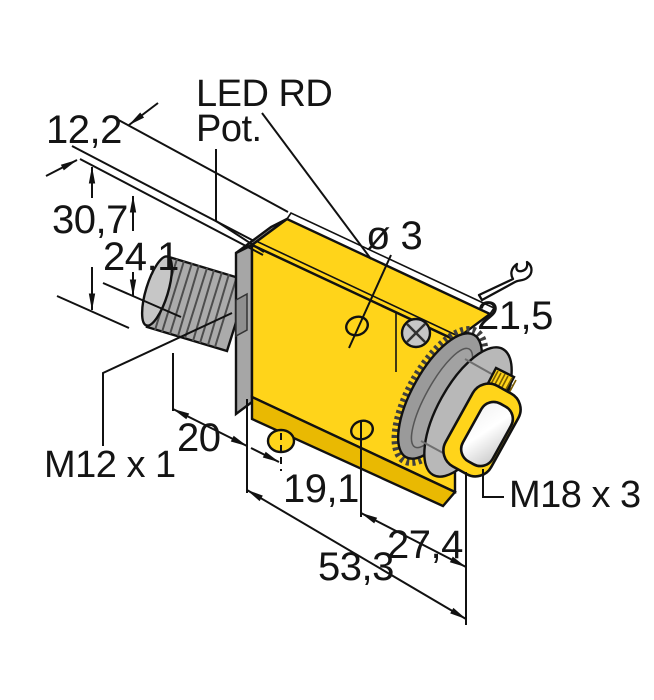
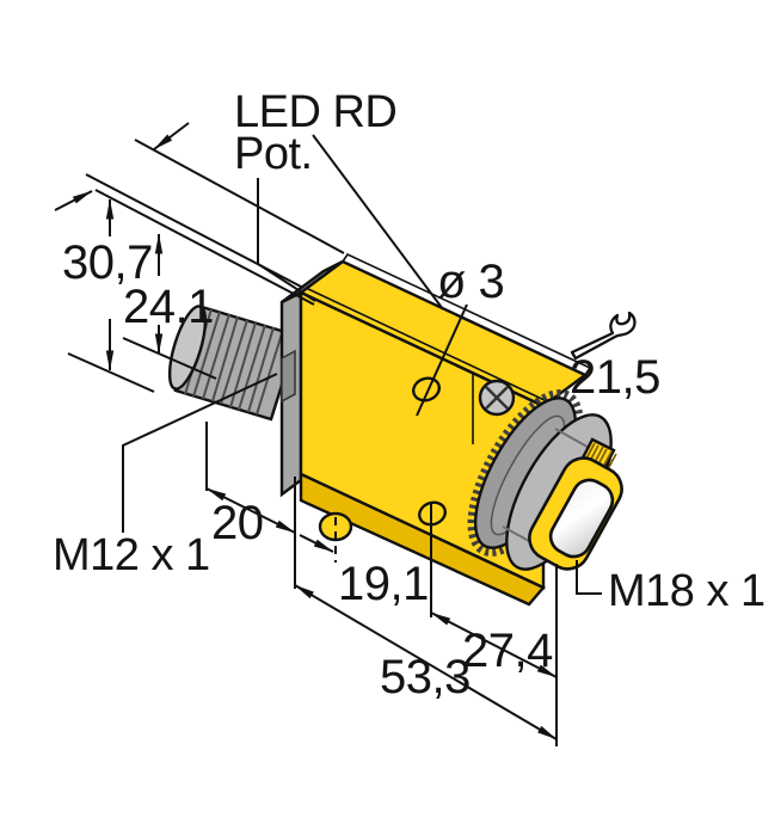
- 12,2
  LED RD
  Pot.
  30,7
  24,1
  ø 3
  21,5
  M12 x 1
  20
  19,1
  27,4
  53,3
- M18 x 3
+ M18 x 1
